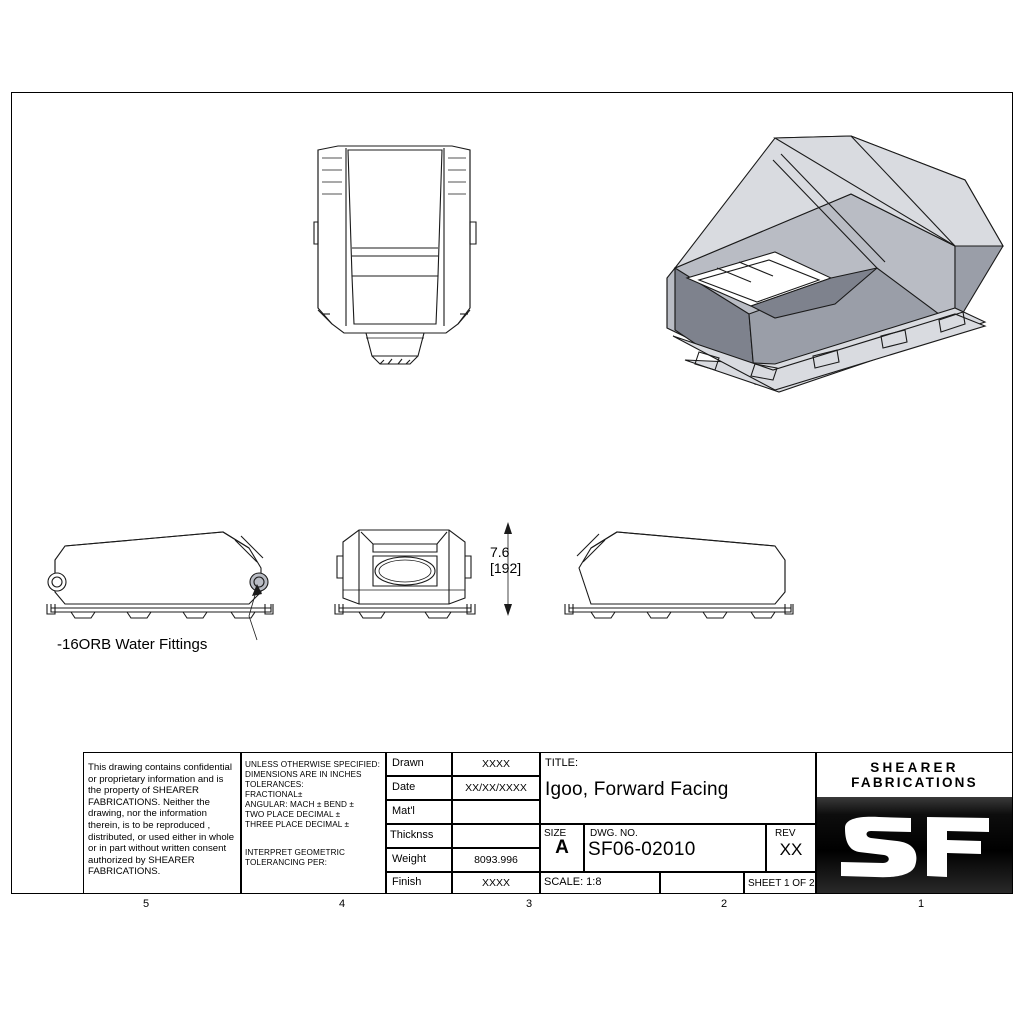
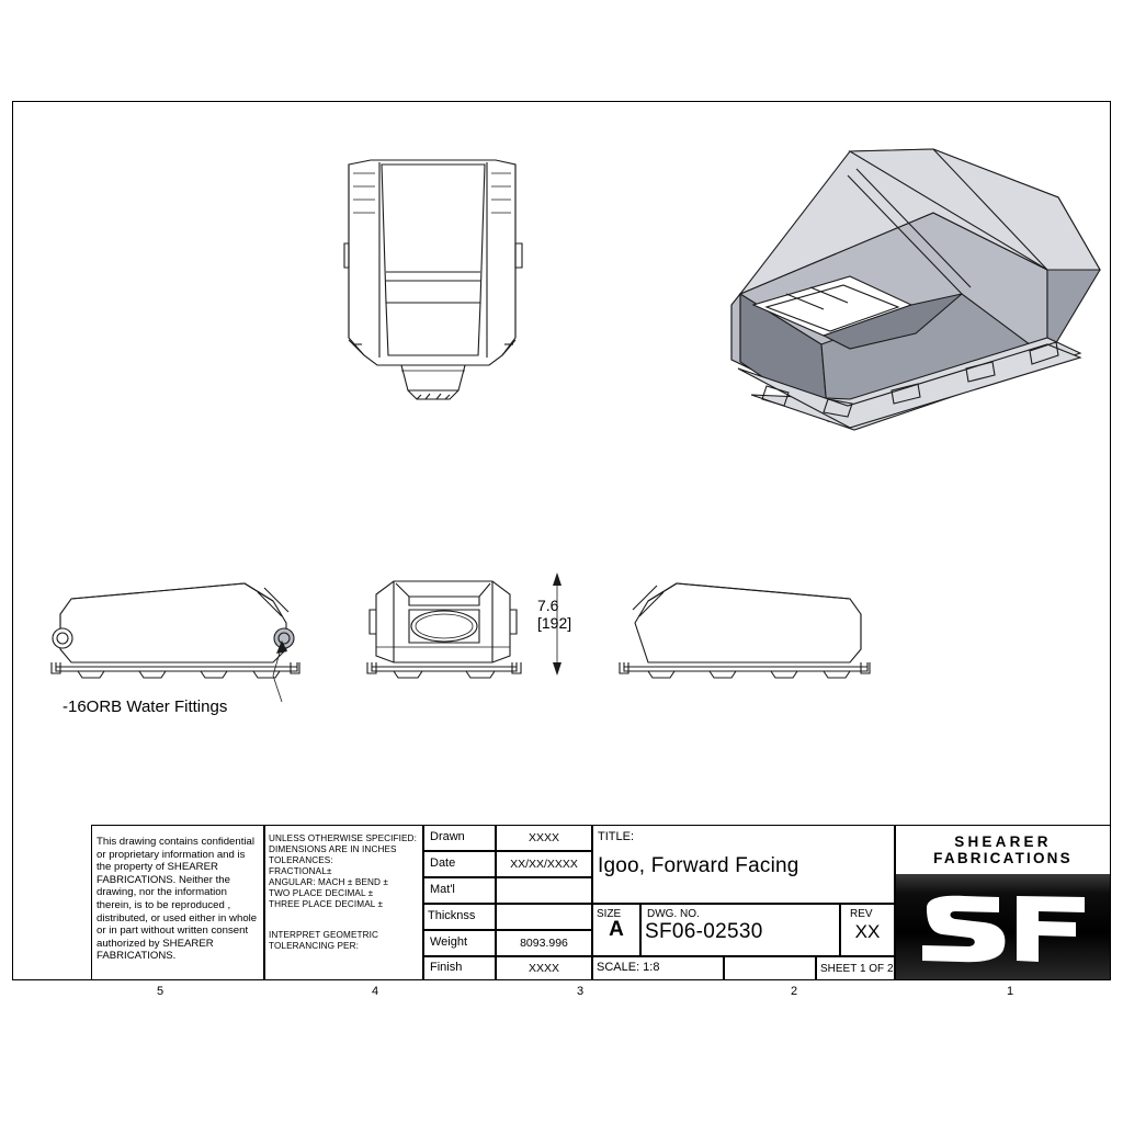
  -16ORB Water Fittings
  7.6
  [192]
  This drawing contains confidential or proprietary information and is the property of SHEARER FABRICATIONS. Neither the drawing, nor the information therein, is to be reproduced , distributed, or used either in whole or in part without written consent authorized by SHEARER FABRICATIONS.
  UNLESS OTHERWISE SPECIFIED:
  DIMENSIONS ARE IN INCHES
  TOLERANCES:
  FRACTIONAL±
  ANGULAR: MACH ± BEND ±
  TWO PLACE DECIMAL ±
  THREE PLACE DECIMAL ±
  INTERPRET GEOMETRIC
  TOLERANCING PER:
  Drawn
  XXXX
  Date
  XX/XX/XXXX
  Mat'l
  Thicknss
  Weight
  8093.996
  Finish
  XXXX
  TITLE:
  Igoo, Forward Facing
  SIZE
  A
  DWG. NO.
- SF06-02010
+ SF06-02530
  REV
  XX
  SCALE: 1:8
  SHEET 1 OF 2
  SHEARER
  FABRICATIONS
  5
  4
  3
  2
  1
